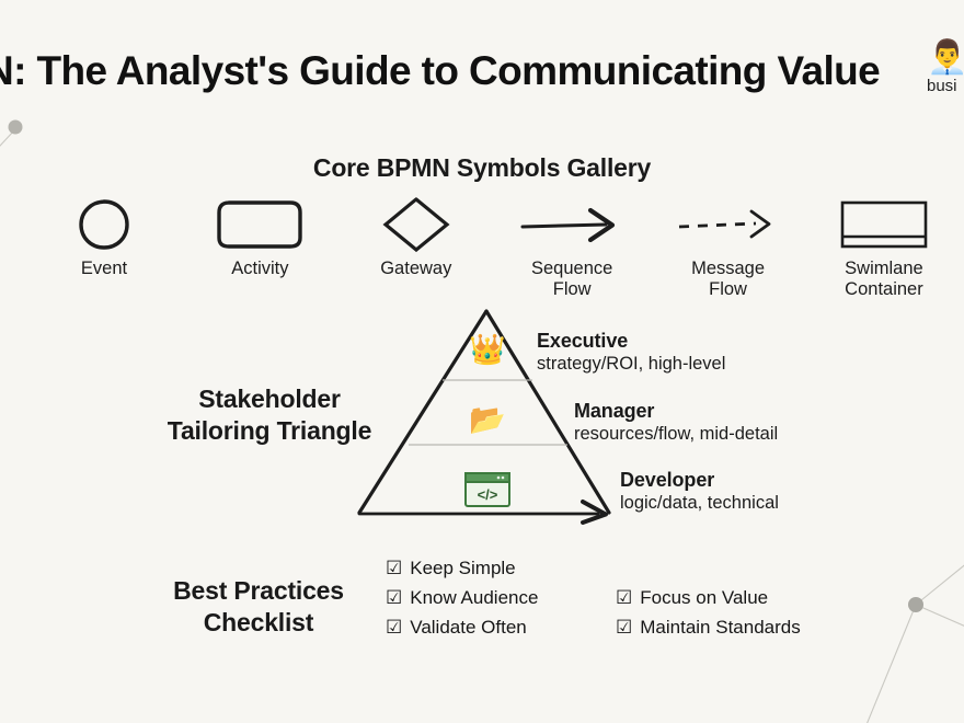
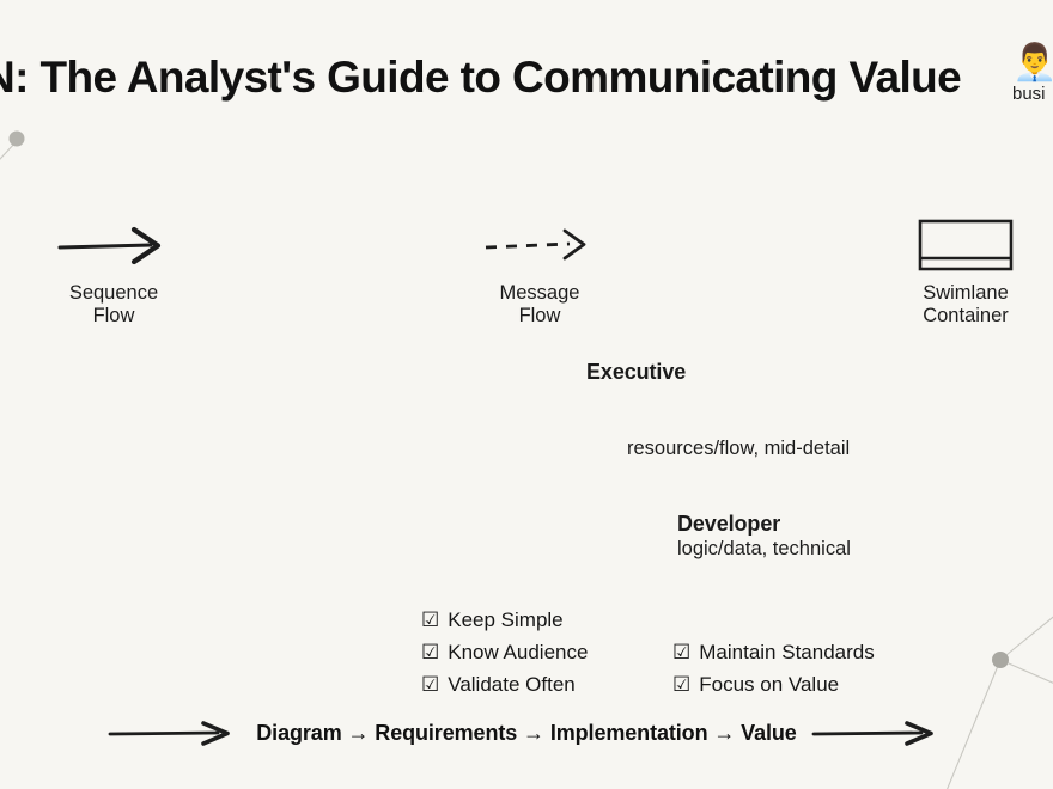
  : The Analyst's Guide to Communicating Value
  👨‍💼
  busi
- Core BPMN Symbols Gallery
- Event
- Activity
- Gateway
  Sequence
  Flow
  Message
  Flow
  Swimlane
  Container
- Stakeholder
- Tailoring Triangle
- 👑
- 📂
- </>
  Executive
- strategy/ROI, high-level
- Manager
  resources/flow, mid-detail
  Developer
  logic/data, technical
- Best Practices
- Checklist
  ☑
  Keep Simple
  ☑
  Know Audience
  ☑
  Validate Often
  ☑
- Focus on Value
+ Maintain Standards
  ☑
- Maintain Standards
+ Focus on Value
+ Diagram → Requirements → Implementation → Value
